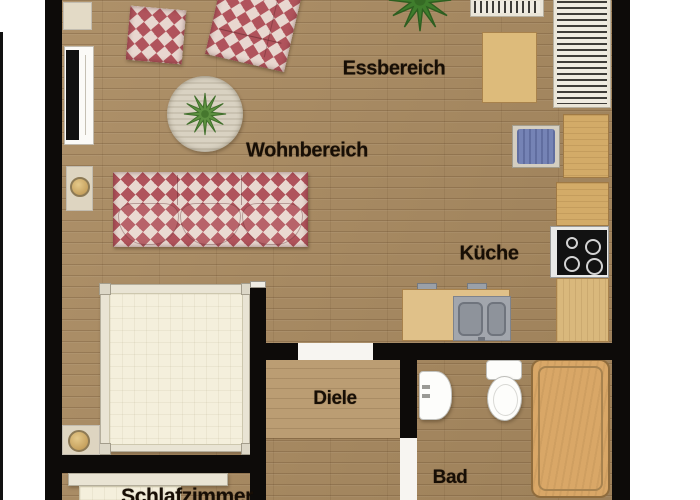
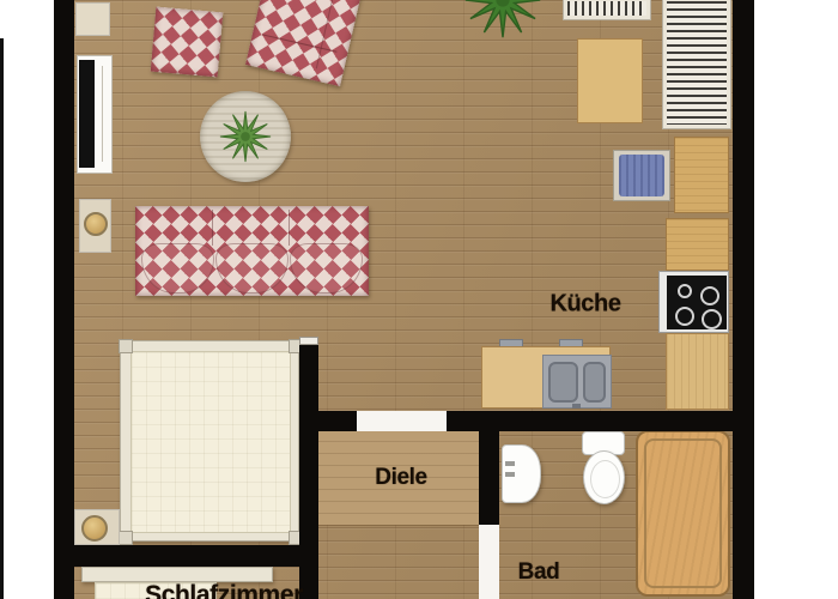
- Essbereich
- Wohnbereich
  Küche
  Diele
  Bad
  Schlafzimmer
